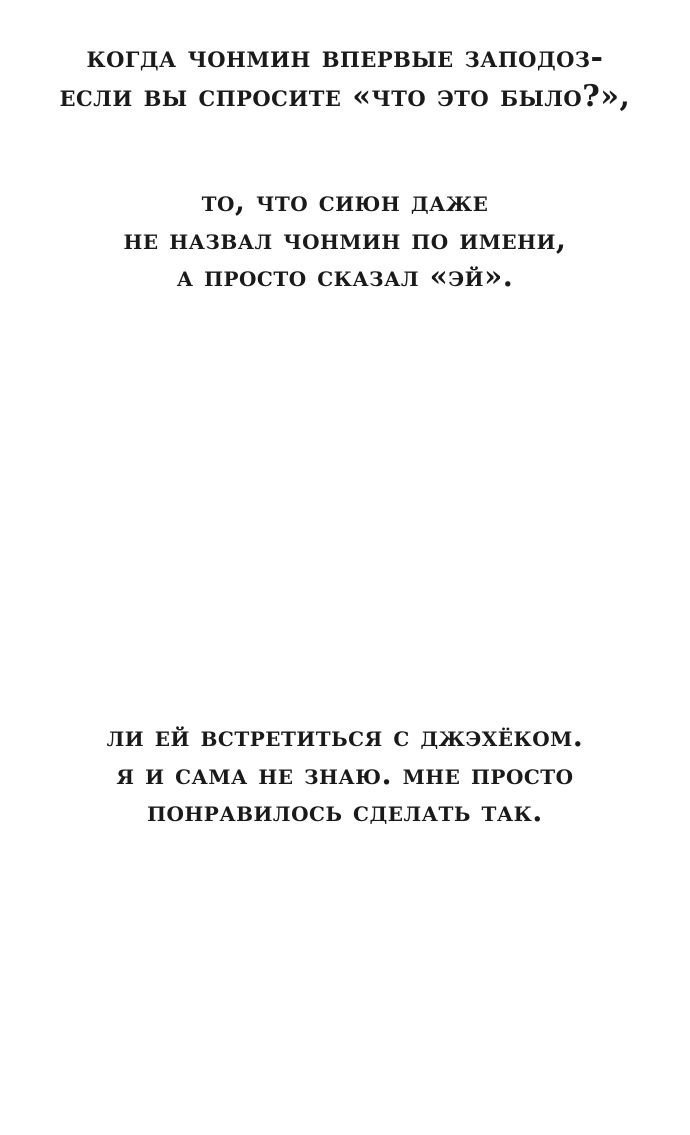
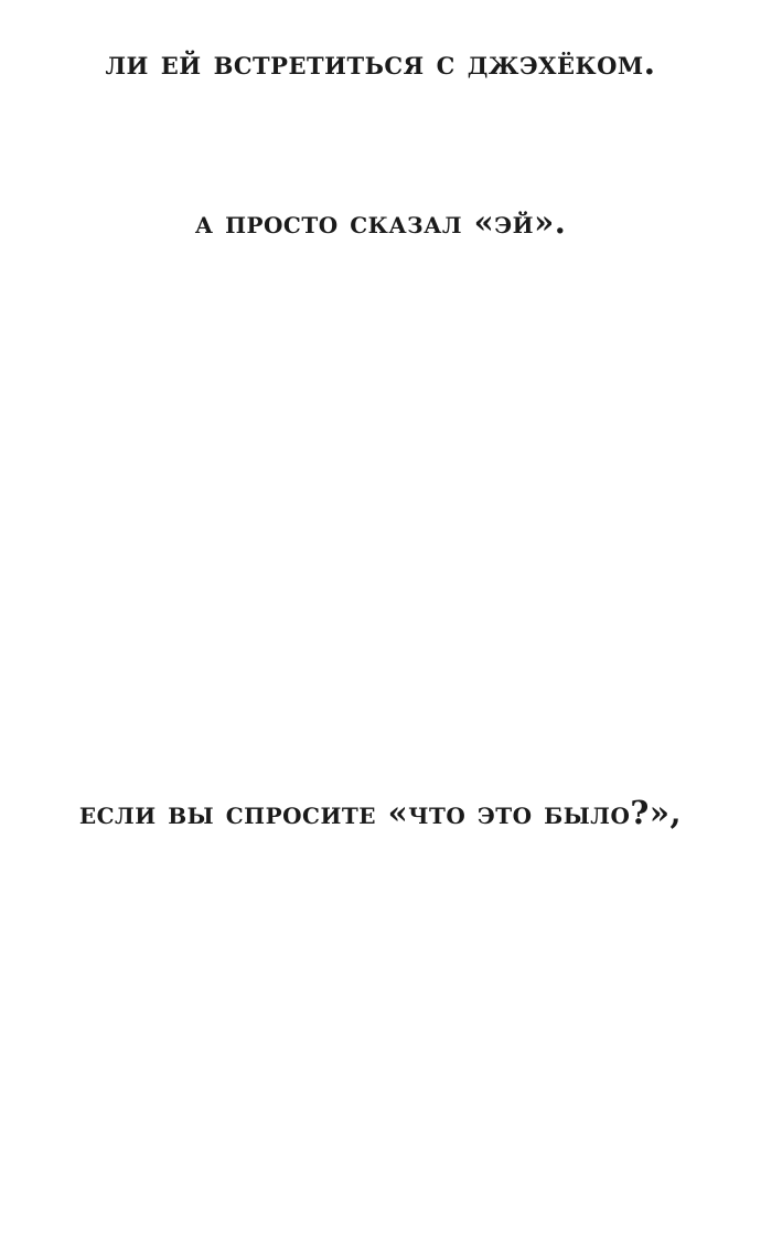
- когда чонмин впервые заподоз-
- если вы спросите «что это было?»,
+ ли ей встретиться с джэхёком.
- то, что сиюн даже
- не назвал чонмин по имени,
  а просто сказал «эй».
- ли ей встретиться с джэхёком.
+ если вы спросите «что это было?»,
- я и сама не знаю. мне просто
- понравилось сделать так.
